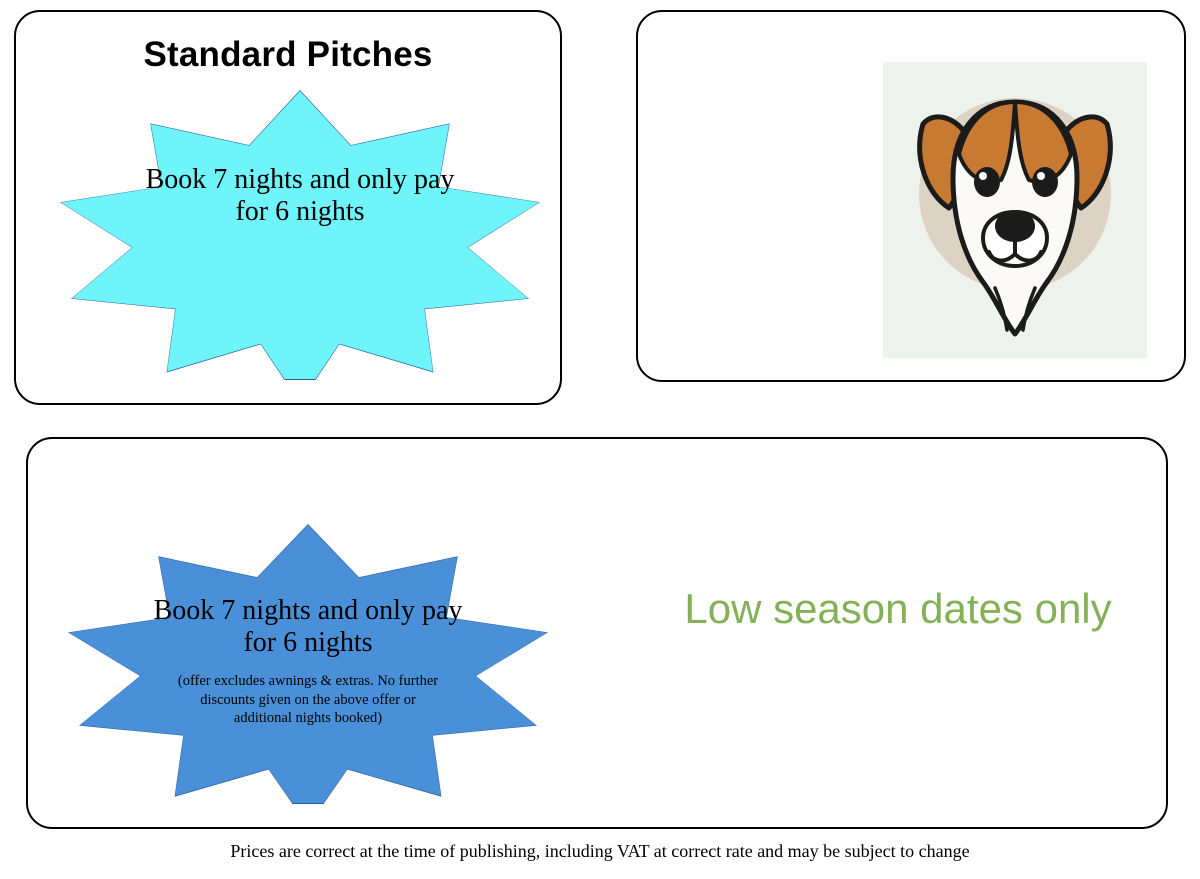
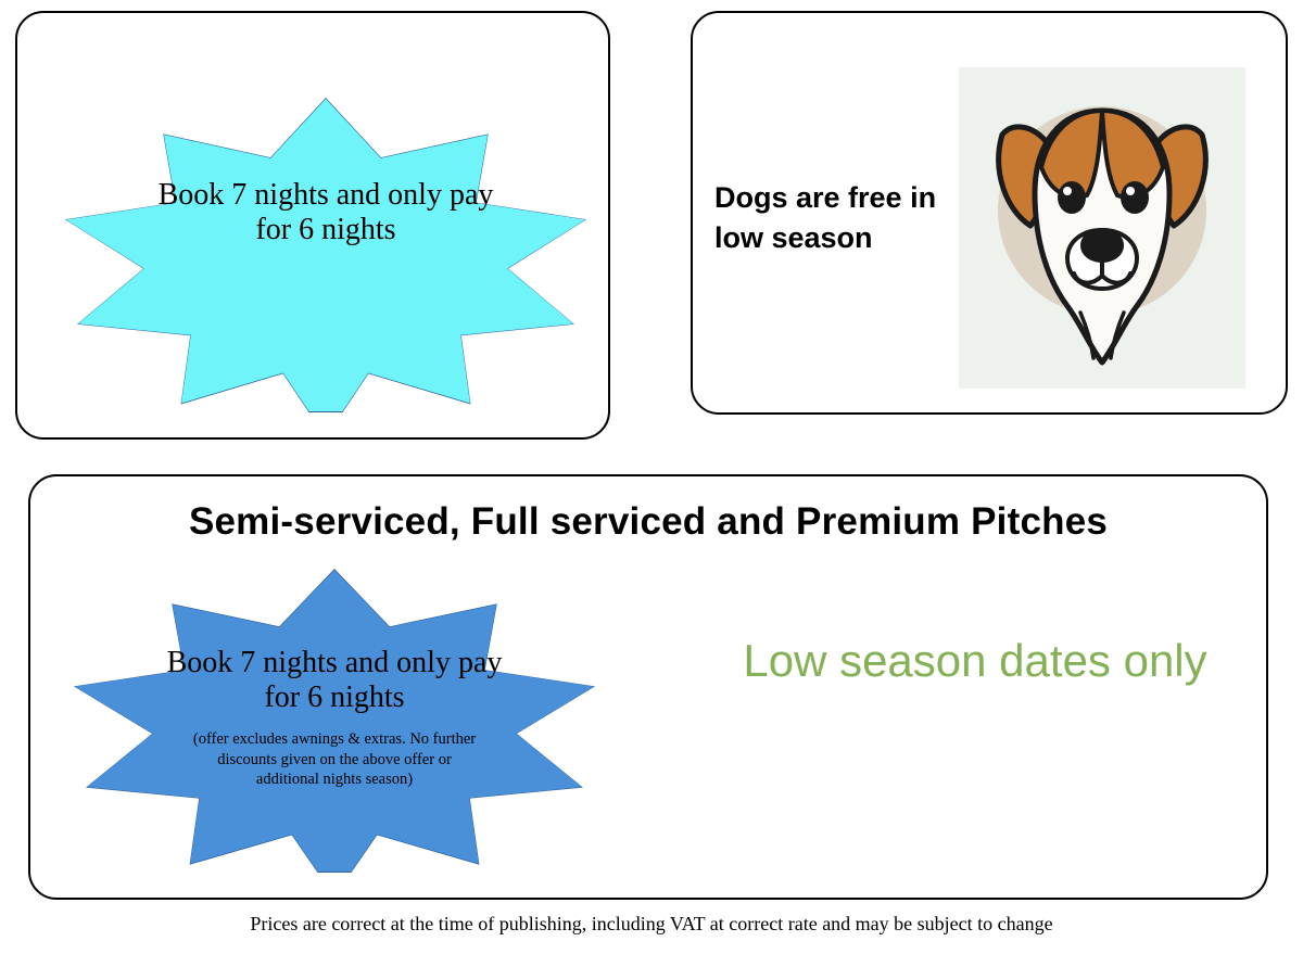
- Standard Pitches
  Book 7 nights and only pay for 6 nights
+ Dogs are free in low season
+ Semi-serviced, Full serviced and Premium Pitches
  Book 7 nights and only pay for 6 nights
- (offer excludes awnings & extras. No further discounts given on the above offer or additional nights booked)
+ (offer excludes awnings & extras. No further discounts given on the above offer or additional nights season)
  Low season dates only
  Prices are correct at the time of publishing, including VAT at correct rate and may be subject to change
